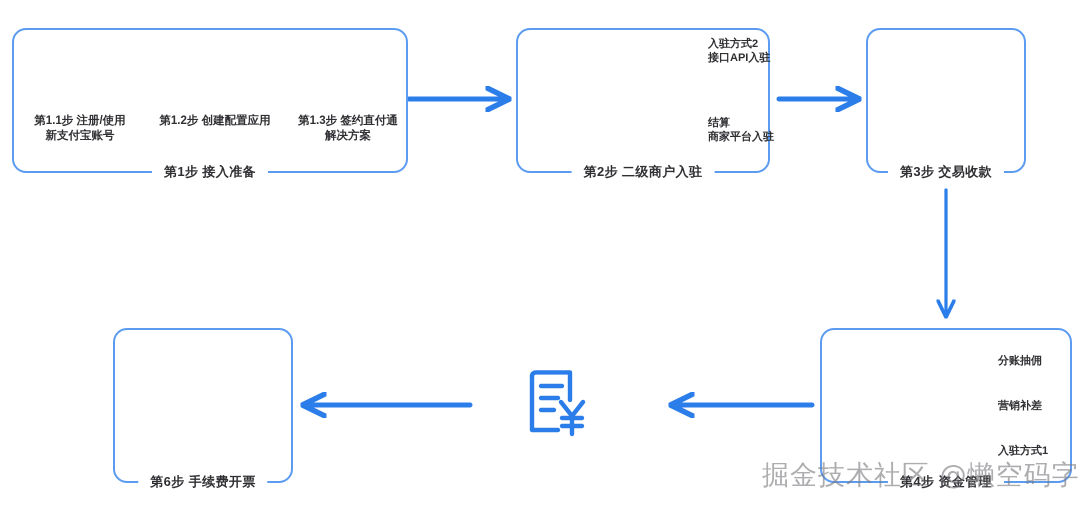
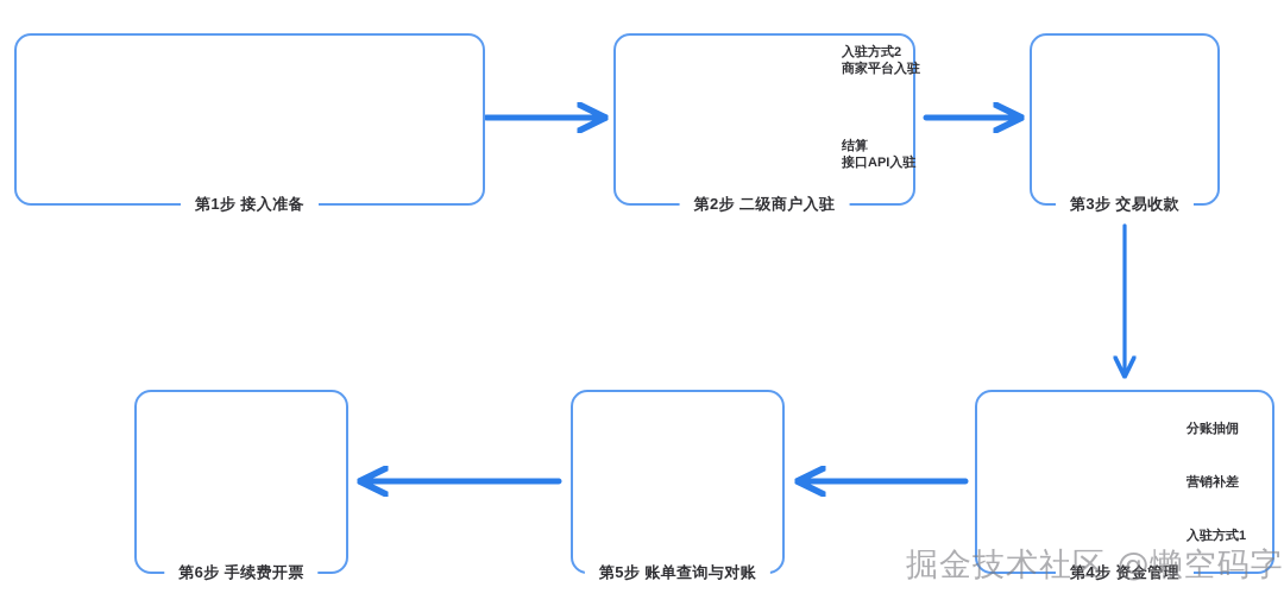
- 第1.1步 注册/使用
- 新支付宝账号
- 第1.2步 创建配置应用
- 第1.3步 签约直付通
- 解决方案
  第1步 接入准备
  第2步 二级商户入驻
  入驻方式2
- 接口API入驻
+ 商家平台入驻
  结算
- 商家平台入驻
+ 接口API入驻
  第3步 交易收款
  第4步 资金管理
  分账抽佣
  营销补差
  入驻方式1
+ 第5步 账单查询与对账
  第6步 手续费开票
  掘金技术社区 @懒空码字
